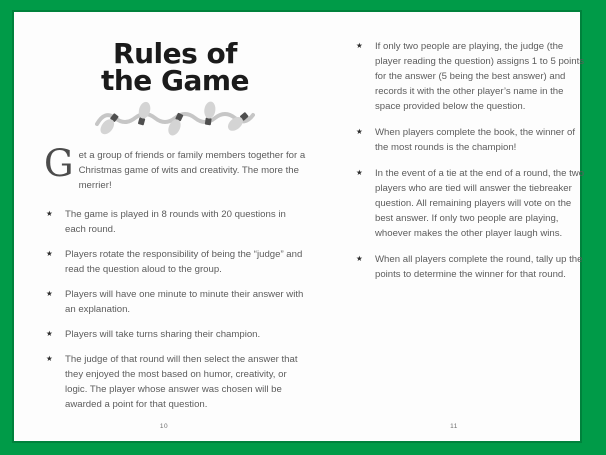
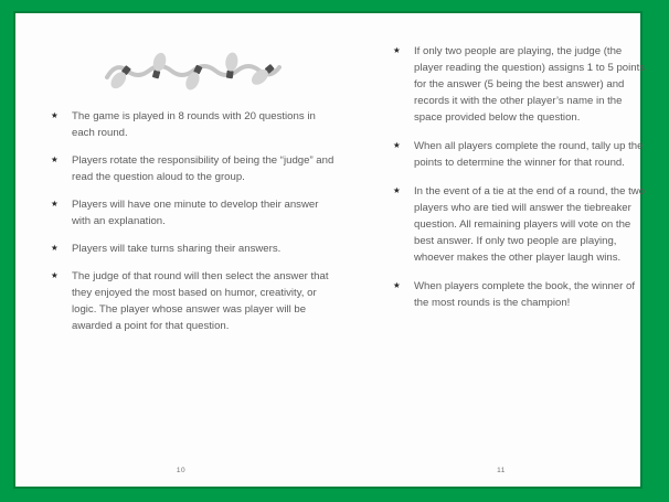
- Rules of
- the Game
- G
- et a group of friends or family members together for a Christmas game of wits and creativity. The more the merrier!
  ★
  The game is played in 8 rounds with 20 questions in each round.
  ★
  Players rotate the responsibility of being the “judge” and read the question aloud to the group.
  ★
- Players will have one minute to minute their answer with an explanation.
+ Players will have one minute to develop their answer with an explanation.
  ★
- Players will take turns sharing their champion.
+ Players will take turns sharing their answers.
  ★
- The judge of that round will then select the answer that they enjoyed the most based on humor, creativity, or logic. The player whose answer was chosen will be awarded a point for that question.
+ The judge of that round will then select the answer that they enjoyed the most based on humor, creativity, or logic. The player whose answer was player will be awarded a point for that question.
  ★
  If only two people are playing, the judge (the player reading the question) assigns 1 to 5 points for the answer (5 being the best answer) and records it with the other player’s name in the space provided below the question.
  ★
- When players complete the book, the winner of the most rounds is the champion!
+ When all players complete the round, tally up the points to determine the winner for that round.
  ★
  In the event of a tie at the end of a round, the two players who are tied will answer the tiebreaker question. All remaining players will vote on the best answer. If only two people are playing, whoever makes the other player laugh wins.
  ★
- When all players complete the round, tally up the points to determine the winner for that round.
+ When players complete the book, the winner of the most rounds is the champion!
